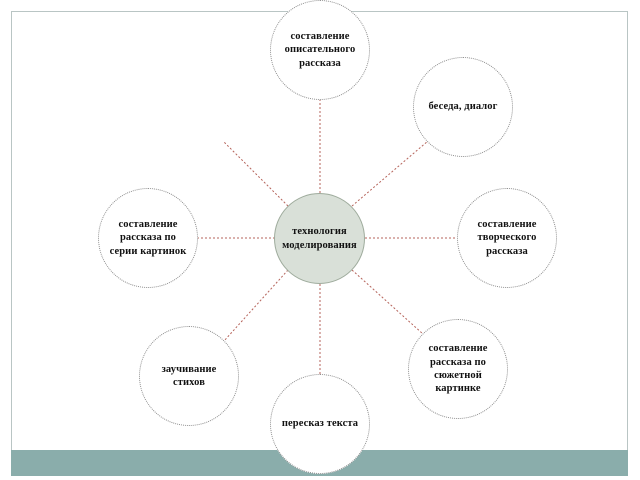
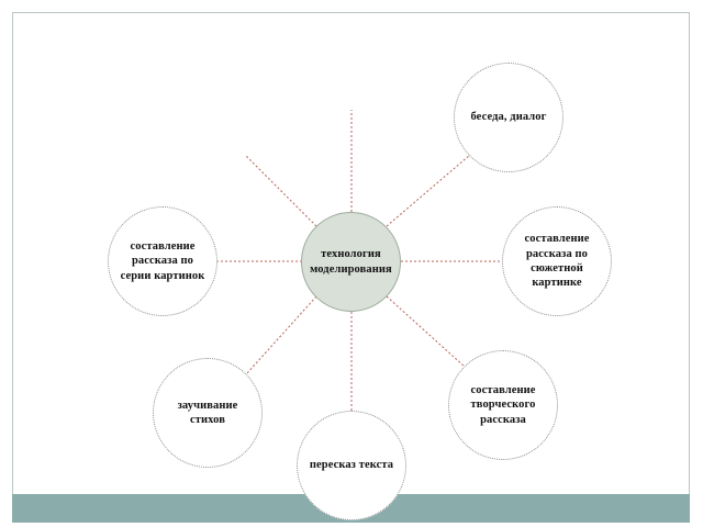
- составление описательного рассказа
  беседа, диалог
  составление рассказа по серии картинок
- составление творческого рассказа
+ составление рассказа по сюжетной картинке
  заучивание стихов
- составление рассказа по сюжетной картинке
+ составление творческого рассказа
  технология моделирования
  пересказ текста
